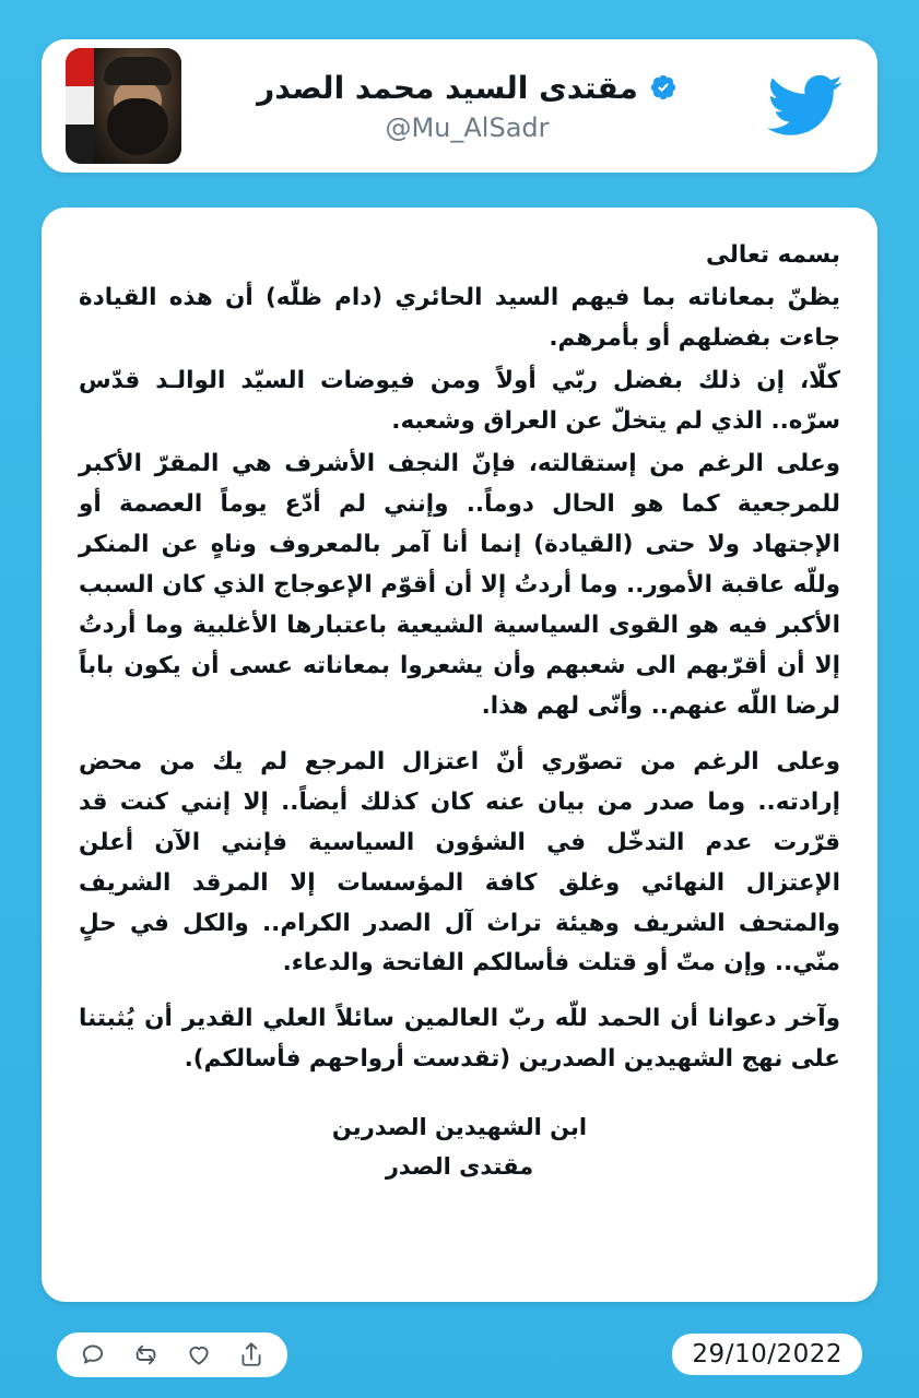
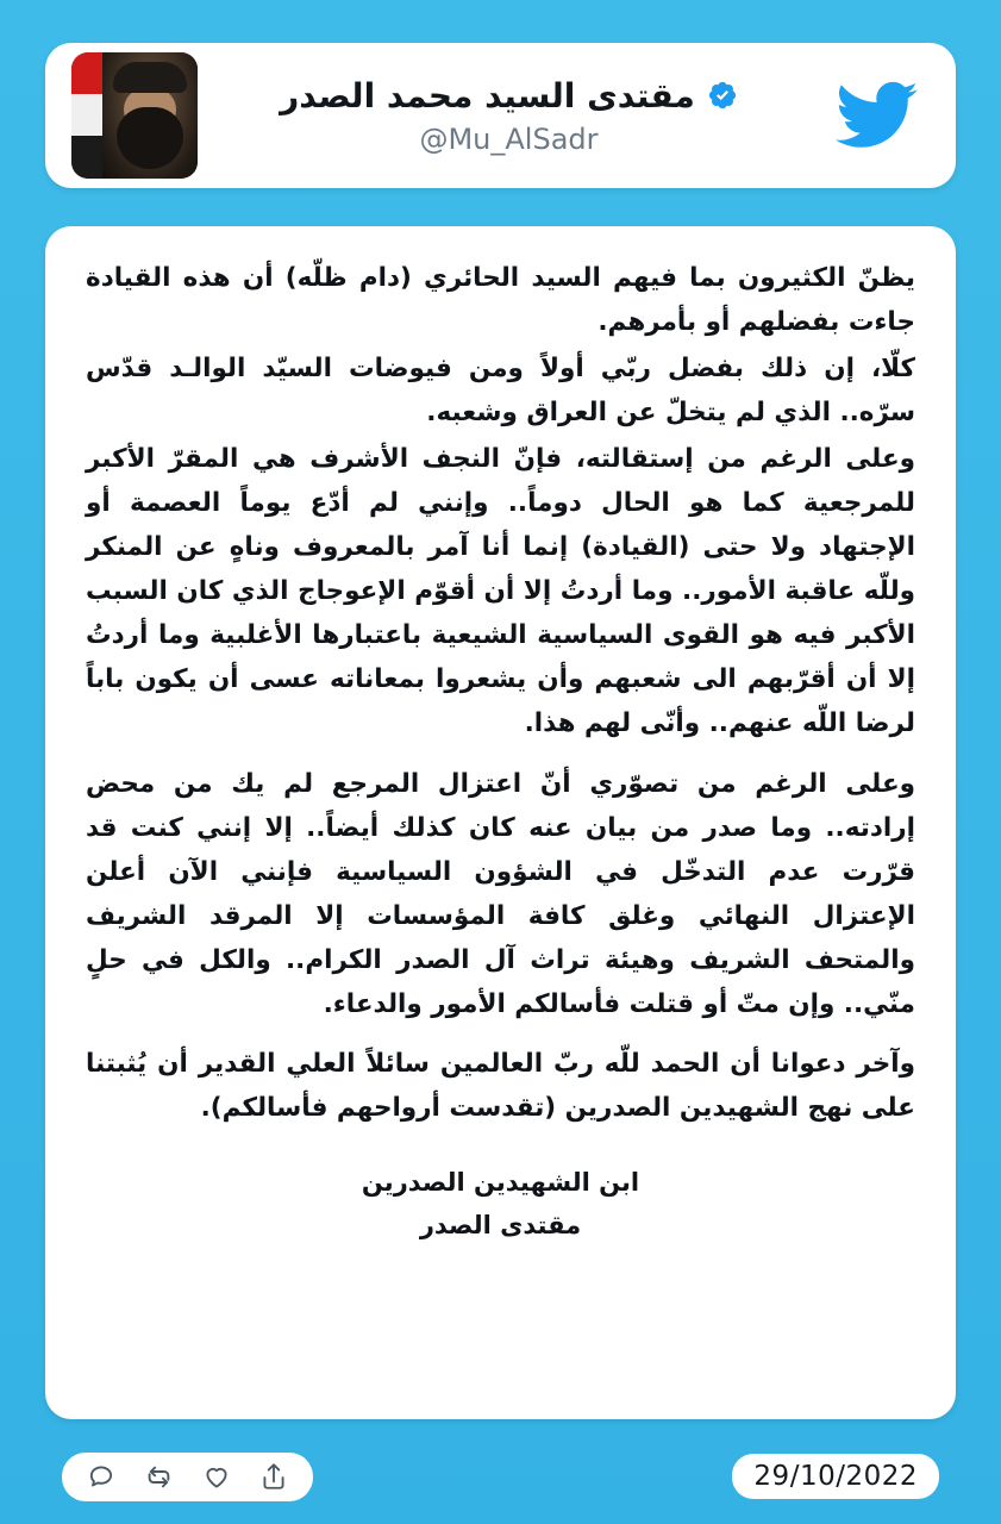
  مقتدى السيد محمد الصدر
  @Mu_AlSadr
- بسمه تعالى
- يظنّ بمعاناته بما فيهم السيد الحائري (دام ظلّه) أن هذه القيادة جاءت بفضلهم أو بأمرهم.
+ يظنّ الكثيرون بما فيهم السيد الحائري (دام ظلّه) أن هذه القيادة جاءت بفضلهم أو بأمرهم.
  كلّا، إن ذلك بفضل ربّي أولاً ومن فيوضات السيّد الوالـد قدّس سرّه.. الذي لم يتخلّ عن العراق وشعبه.
  وعلى الرغم من إستقالته، فإنّ النجف الأشرف هي المقرّ الأكبر للمرجعية كما هو الحال دوماً.. وإنني لم أدّع يوماً العصمة أو الإجتهاد ولا حتى (القيادة) إنما أنا آمر بالمعروف وناهٍ عن المنكر وللّه عاقبة الأمور.. وما أردتُ إلا أن أقوّم الإعوجاج الذي كان السبب الأكبر فيه هو القوى السياسية الشيعية باعتبارها الأغلبية وما أردتُ إلا أن أقرّبهم الى شعبهم وأن يشعروا بمعاناته عسى أن يكون باباً لرضا اللّه عنهم.. وأنّى لهم هذا.
- وعلى الرغم من تصوّري أنّ اعتزال المرجع لم يك من محض إرادته.. وما صدر من بيان عنه كان كذلك أيضاً.. إلا إنني كنت قد قرّرت عدم التدخّل في الشؤون السياسية فإنني الآن أعلن الإعتزال النهائي وغلق كافة المؤسسات إلا المرقد الشريف والمتحف الشريف وهيئة تراث آل الصدر الكرام.. والكل في حلٍ منّي.. وإن متّ أو قتلت فأسالكم الفاتحة والدعاء.
+ وعلى الرغم من تصوّري أنّ اعتزال المرجع لم يك من محض إرادته.. وما صدر من بيان عنه كان كذلك أيضاً.. إلا إنني كنت قد قرّرت عدم التدخّل في الشؤون السياسية فإنني الآن أعلن الإعتزال النهائي وغلق كافة المؤسسات إلا المرقد الشريف والمتحف الشريف وهيئة تراث آل الصدر الكرام.. والكل في حلٍ منّي.. وإن متّ أو قتلت فأسالكم الأمور والدعاء.
  وآخر دعوانا أن الحمد للّه ربّ العالمين سائلاً العلي القدير أن يُثبتنا على نهج الشهيدين الصدرين (تقدست أرواحهم فأسالكم).
  ابن الشهيدين الصدرين
  مقتدى الصدر
  29/10/2022
